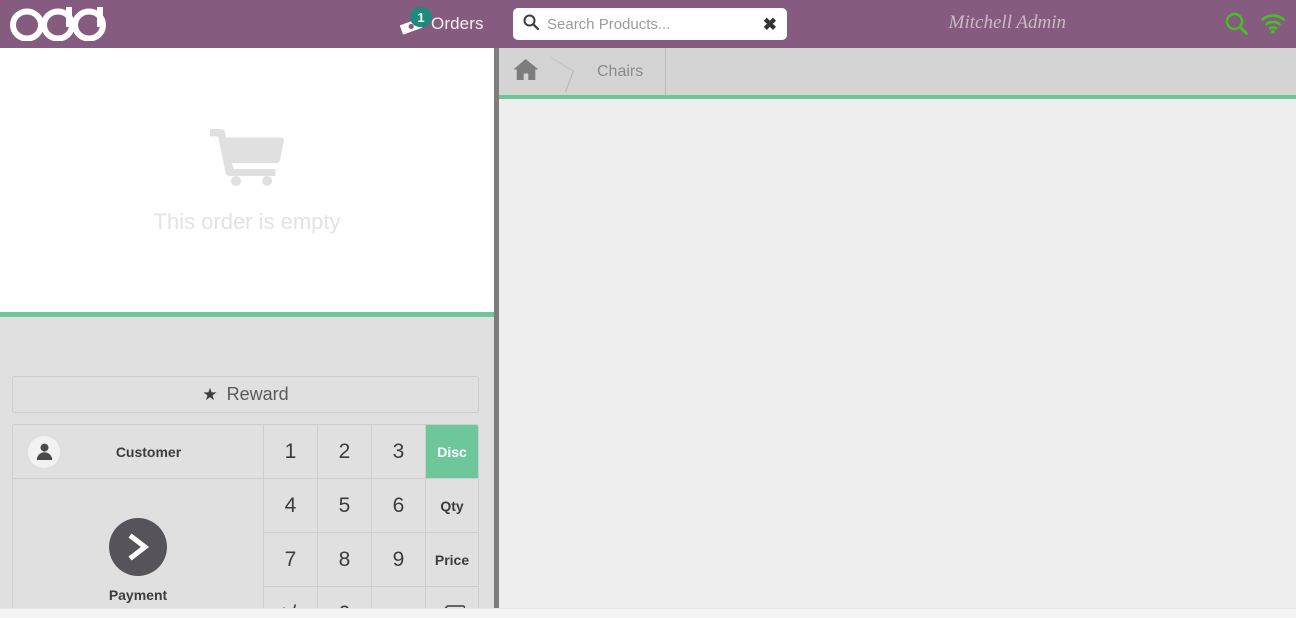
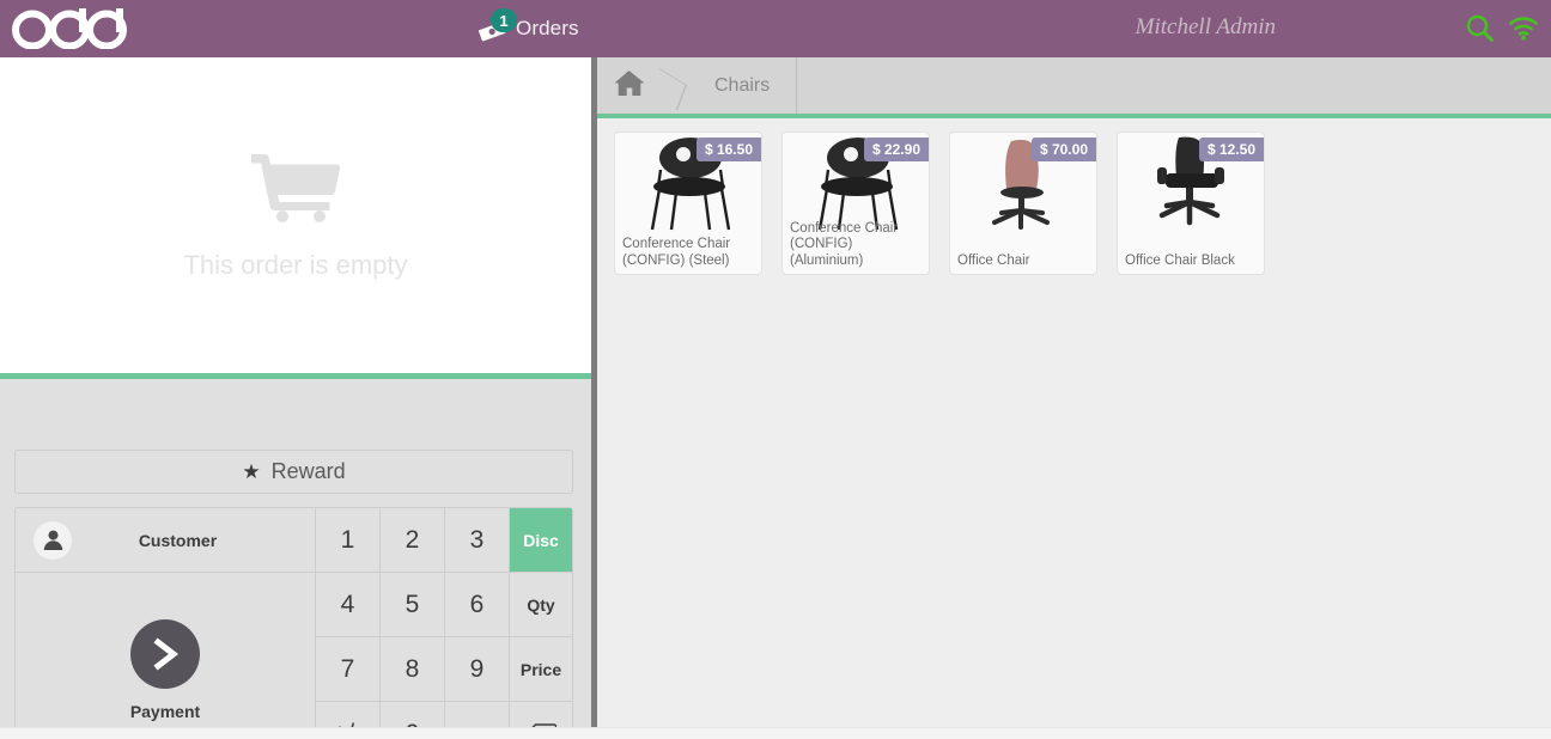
  1
  Orders
- Search Products...
- ✖
  Mitchell Admin
  This order is empty
  ★
  Reward
  Customer
  1
  2
  3
  Disc
  Payment
  4
  5
  6
  Qty
  7
  8
  9
  Price
  Chairs
+ $ 16.50
+ Conference Chair (CONFIG) (Steel)
+ $ 22.90
+ Conference Chair (CONFIG) (Aluminium)
+ $ 70.00
+ Office Chair
+ $ 12.50
+ Office Chair Black
